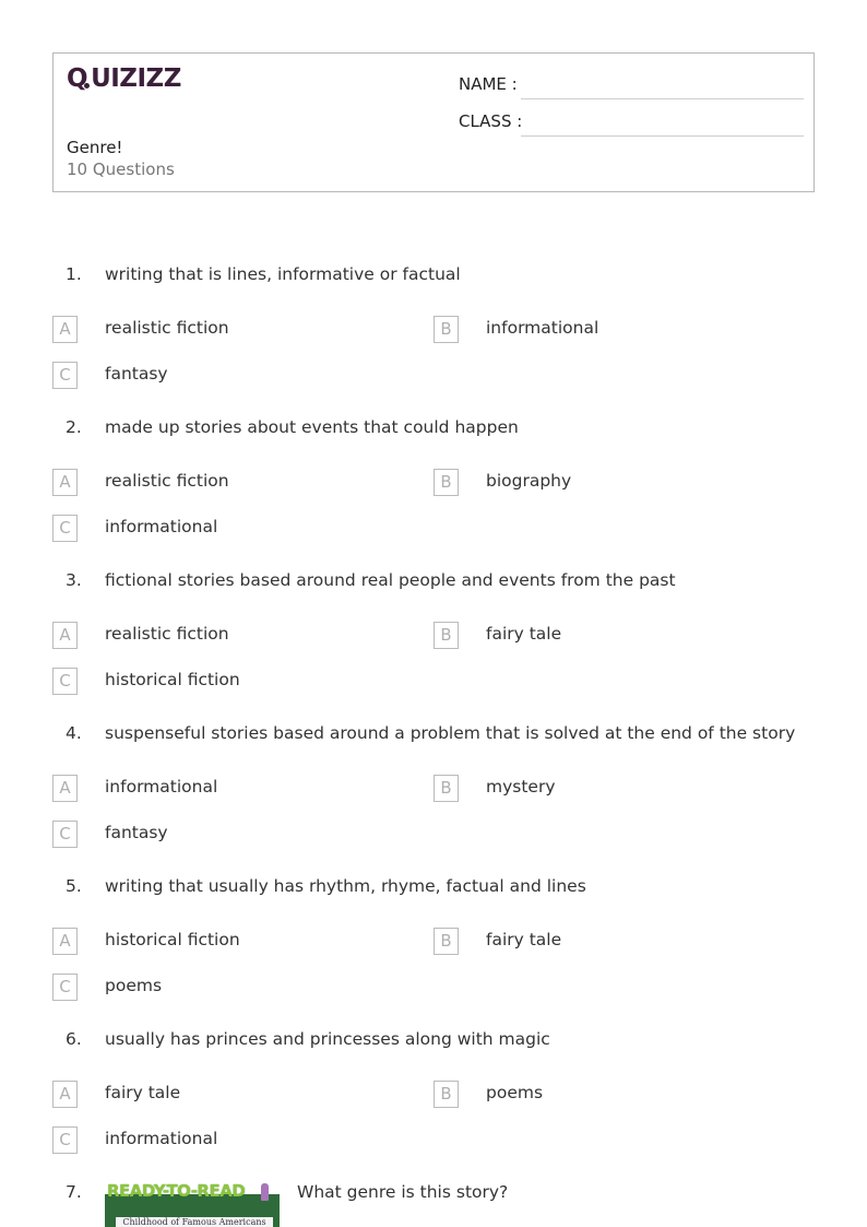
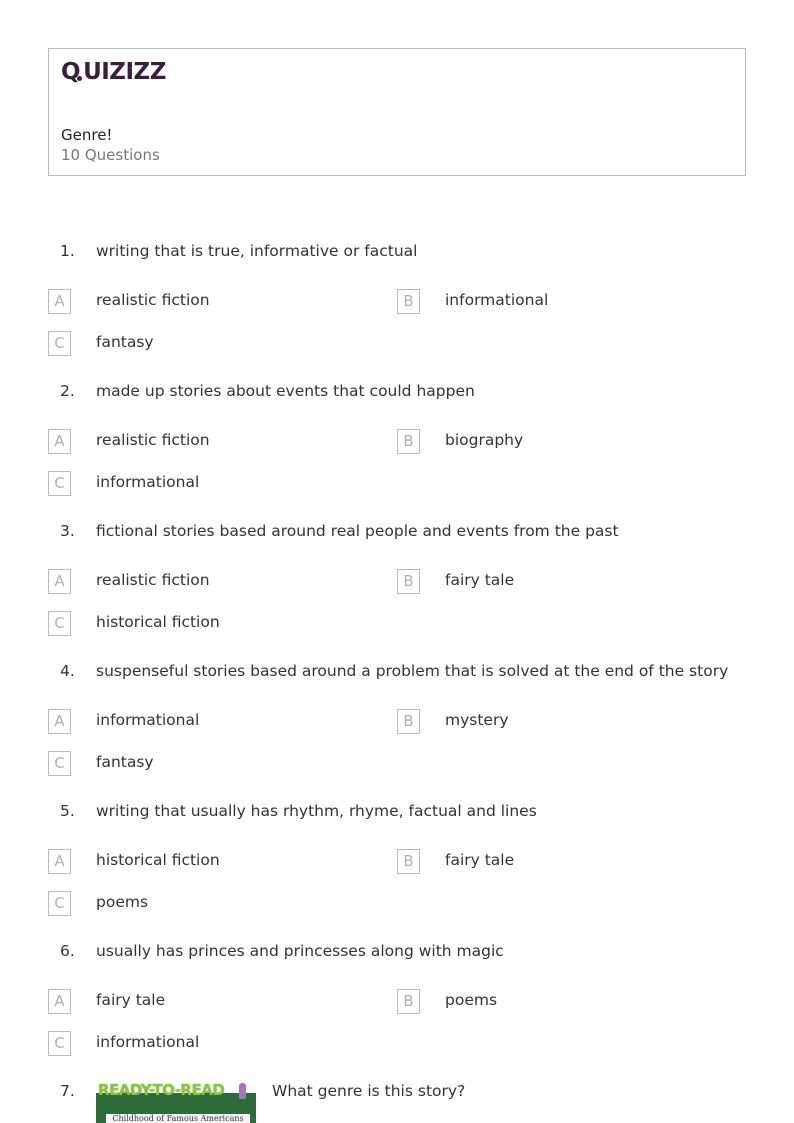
  QUIZIZZ
  Genre!
  10 Questions
- NAME :
- CLASS :
  1.
- writing that is lines, informative or factual
+ writing that is true, informative or factual
  A
  realistic fiction
  B
  informational
  C
  fantasy
  2.
  made up stories about events that could happen
  A
  realistic fiction
  B
  biography
  C
  informational
  3.
  fictional stories based around real people and events from the past
  A
  realistic fiction
  B
  fairy tale
  C
  historical fiction
  4.
  suspenseful stories based around a problem that is solved at the end of the story
  A
  informational
  B
  mystery
  C
  fantasy
  5.
  writing that usually has rhythm, rhyme, factual and lines
  A
  historical fiction
  B
  fairy tale
  C
  poems
  6.
  usually has princes and princesses along with magic
  A
  fairy tale
  B
  poems
  C
  informational
  7.
  What genre is this story?
  READY-TO-READ
  Childhood of Famous Americans
